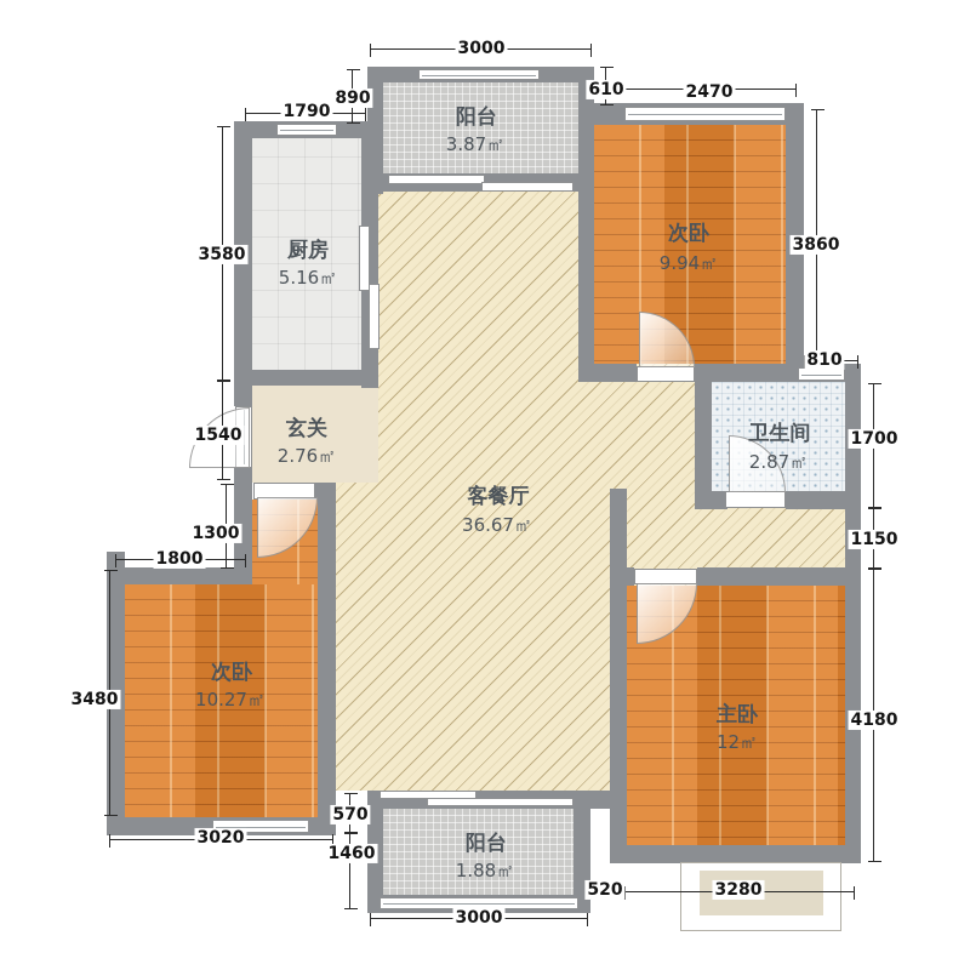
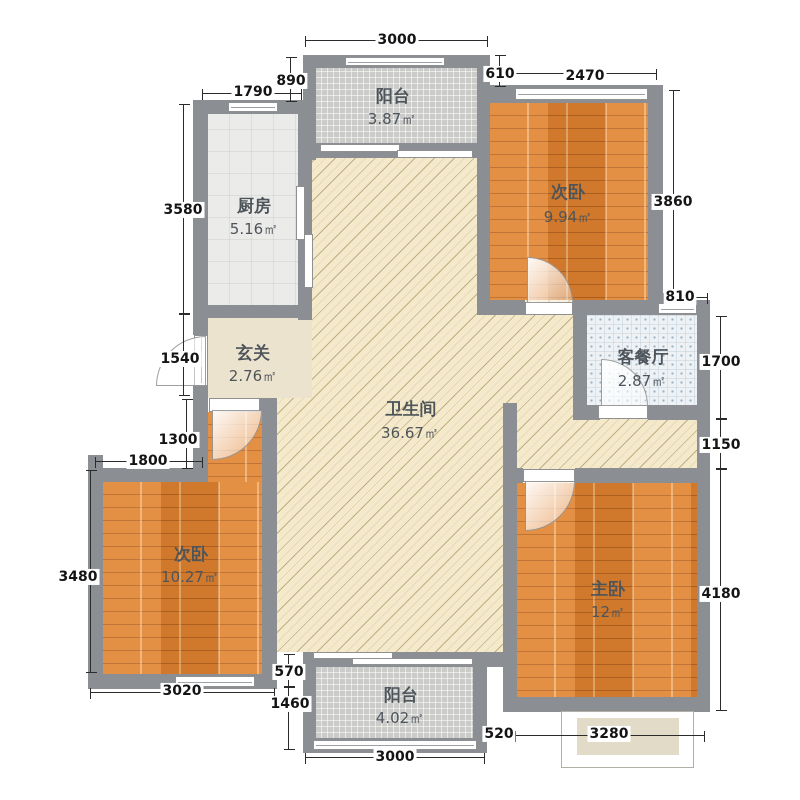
  3000
  1790
  890
  610
  2470
  3580
  1540
  1300
  1800
  3480
  3020
  3860
  810
  1700
  1150
  4180
  570
  1460
  3000
  520
  3280
  阳台
  3.87㎡
  厨房
  5.16㎡
  次卧
  9.94㎡
- 卫生间
+ 客餐厅
  2.87㎡
  玄关
  2.76㎡
- 客餐厅
+ 卫生间
  36.67㎡
  次卧
  10.27㎡
  主卧
  12㎡
  阳台
- 1.88㎡
+ 4.02㎡
